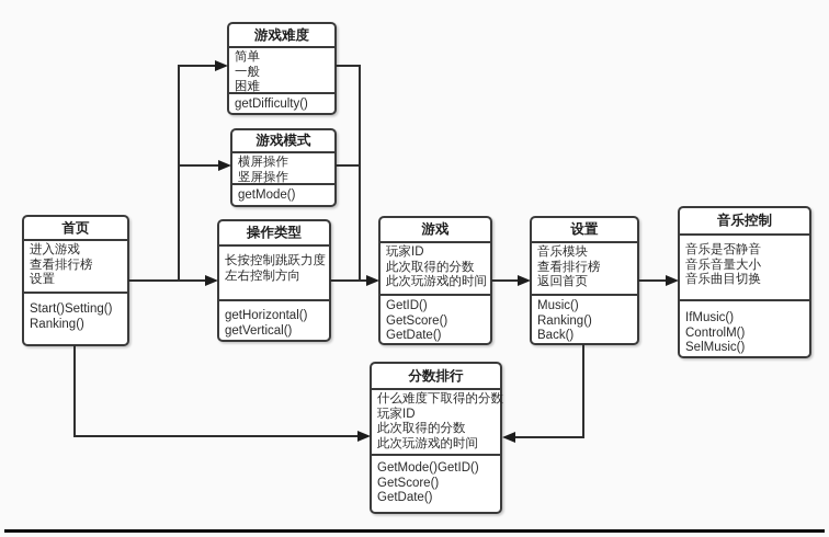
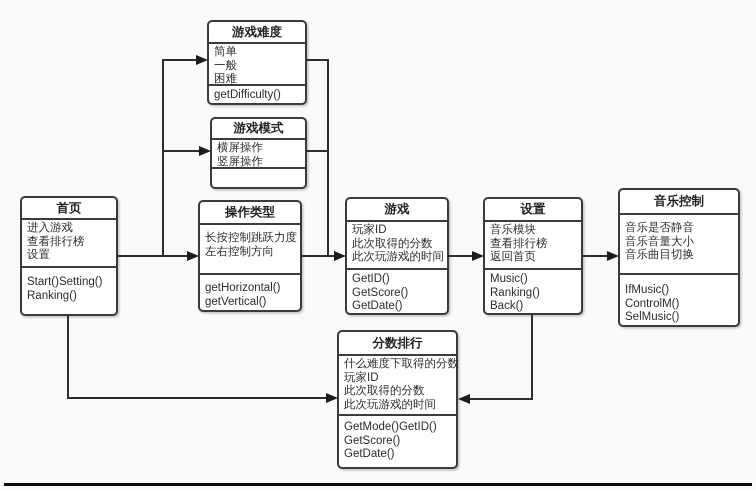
  游戏难度
  简单
  一般
  困难
  getDifficulty()
  游戏模式
  横屏操作
  竖屏操作
- getMode()
  首页
  进入游戏
  查看排行榜
  设置
  Start()Setting()
  Ranking()
  操作类型
  长按控制跳跃力度
  左右控制方向
  getHorizontal()
  getVertical()
  游戏
  玩家ID
  此次取得的分数
  此次玩游戏的时间
  GetID()
  GetScore()
  GetDate()
  设置
  音乐模块
  查看排行榜
  返回首页
  Music()
  Ranking()
  Back()
  音乐控制
  音乐是否静音
  音乐音量大小
  音乐曲目切换
  IfMusic()
  ControlM()
  SelMusic()
  分数排行
  什么难度下取得的分数
  玩家ID
  此次取得的分数
  此次玩游戏的时间
  GetMode()GetID()
  GetScore()
  GetDate()
